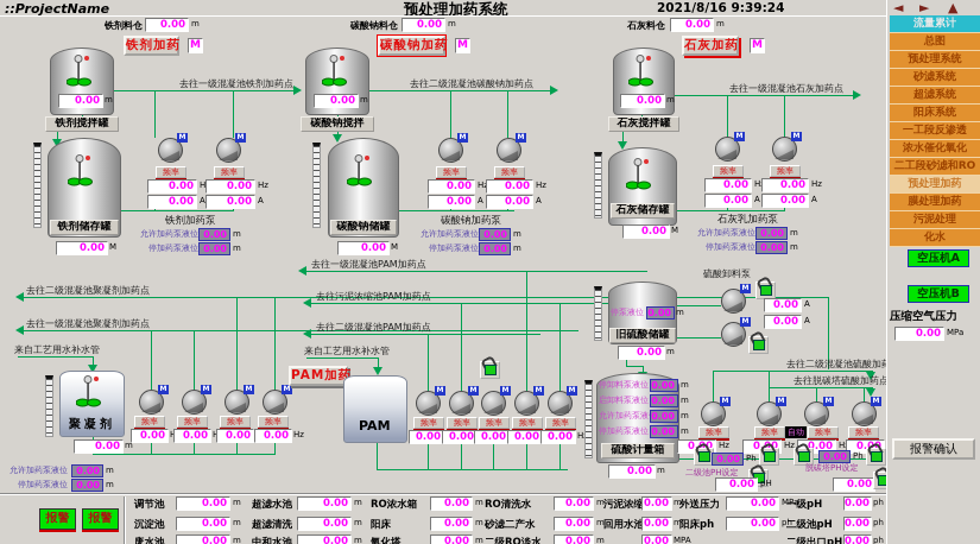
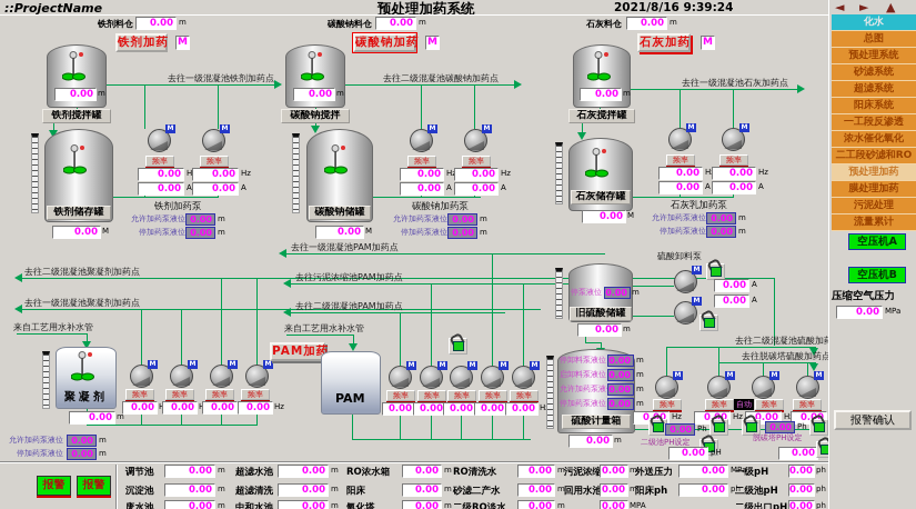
  ::ProjectName
  预处理加药系统
  2021/8/16 9:39:24
  铁剂料仓
  0.00
  m
  铁剂加药
  M
  0.00
  m
  铁剂搅拌罐
  去往一级混凝池铁剂加药点
  铁剂储存罐
  0.00
  M
  频率
  频率
  0.00
  0.00
  Hz
  0.00
  A
  0.00
  A
  铁剂加药泵
  允许加药泵液位
  0.00
  m
  停加药泵液位
  0.00
  m
  碳酸钠料仓
  0.00
  m
  碳酸钠加药
  M
  0.00
  m
  碳酸钠搅拌
  去往二级混凝池碳酸钠加药点
  碳酸钠储罐
  0.00
  M
  频率
  频率
  0.00
  0.00
  Hz
  0.00
  A
  0.00
  A
  碳酸钠加药泵
  允许加药泵液位
  0.00
  m
  停加药泵液位
  0.00
  m
  石灰料仓
  0.00
  m
  石灰加药
  M
  0.00
  m
  石灰搅拌罐
  去往一级混凝池石灰加药点
  石灰储存罐
  0.00
  M
  频率
  频率
  0.00
  0.00
  Hz
  0.00
  A
  0.00
  A
  石灰乳加药泵
  允许加药泵液位
  0.00
  m
  停加药泵液位
  0.00
  m
  去往二级混凝池聚凝剂加药点
  去往一级混凝池聚凝剂加药点
  来自工艺用水补水管
  聚凝剂
  0.00
  m
  频率
  频率
  频率
  频率
  0.00
  0.00
  0.00
  0.00
  Hz
  允许加药泵液位
  0.00
  m
  停加药泵液位
  0.00
  m
  去往一级混凝池PAM加药点
  去往污泥浓缩池PAM加药点
  去往二级混凝池PAM加药点
  来自工艺用水补水管
  PAM加药
  PAM
  频率
  频率
  频率
  频率
  频率
  0.00
  0.00
  0.00
  0.00
  0.00
  硫酸卸料泵
  0.00
  A
  0.00
  A
  停泵液位
  0.00
  m
  旧硫酸储罐
  0.00
  m
  停卸料泵液位
  0.00
  m
  启卸料泵液位
  0.00
  m
  允许加药泵液
  0.00
  m
  停加药泵液位
  0.00
  m
  硫酸计量箱
  0.00
  m
  去往二级混凝池硫酸加
  去往脱碳塔硫酸加药点
  频率
  频率
  自动
  频率
  频率
  0.00
  Hz
  0.00
  Hz
  0.00
  0.00
  0.00
  Ph
  0.00
  Ph
  二级池PH设定
  脱碳塔PH设定
  0.00
  pH
  0.00
  报警
  报警
  调节池
  0.00
  m
  沉淀池
  0.00
  m
  废水池
  0.00
  m
  超滤水池
  0.00
  m
  超滤清洗
  0.00
  m
  中和水池
  0.00
  m
  RO浓水箱
  0.00
  m
  阳床
  0.00
  m
  氧化塔
  0.00
  m
  RO清洗水
  0.00
  m
  砂滤二产水
  0.00
  m
  二级RO淡水
  0.00
  m
  污泥浓缩
  0.00
  m
  回用水池
  0.00
  m
  0.00
  MPA
  外送压力
  0.00
  MPa
  阳床ph
  0.00
  ph
  一级pH
  0.00
  ph
  二级池pH
  0.00
  ph
  二级出口pH
  0.00
  ph
  ◄
  ►
  ▲
- 流量累计
+ 化水
  总图
  预处理系统
  砂滤系统
  超滤系统
  阳床系统
  一工段反渗透
  浓水催化氧化
  二工段砂滤和RO
  预处理加药
  膜处理加药
  污泥处理
- 化水
+ 流量累计
  空压机A
  空压机B
  压缩空气压力
  0.00
  MPa
  报警确认
